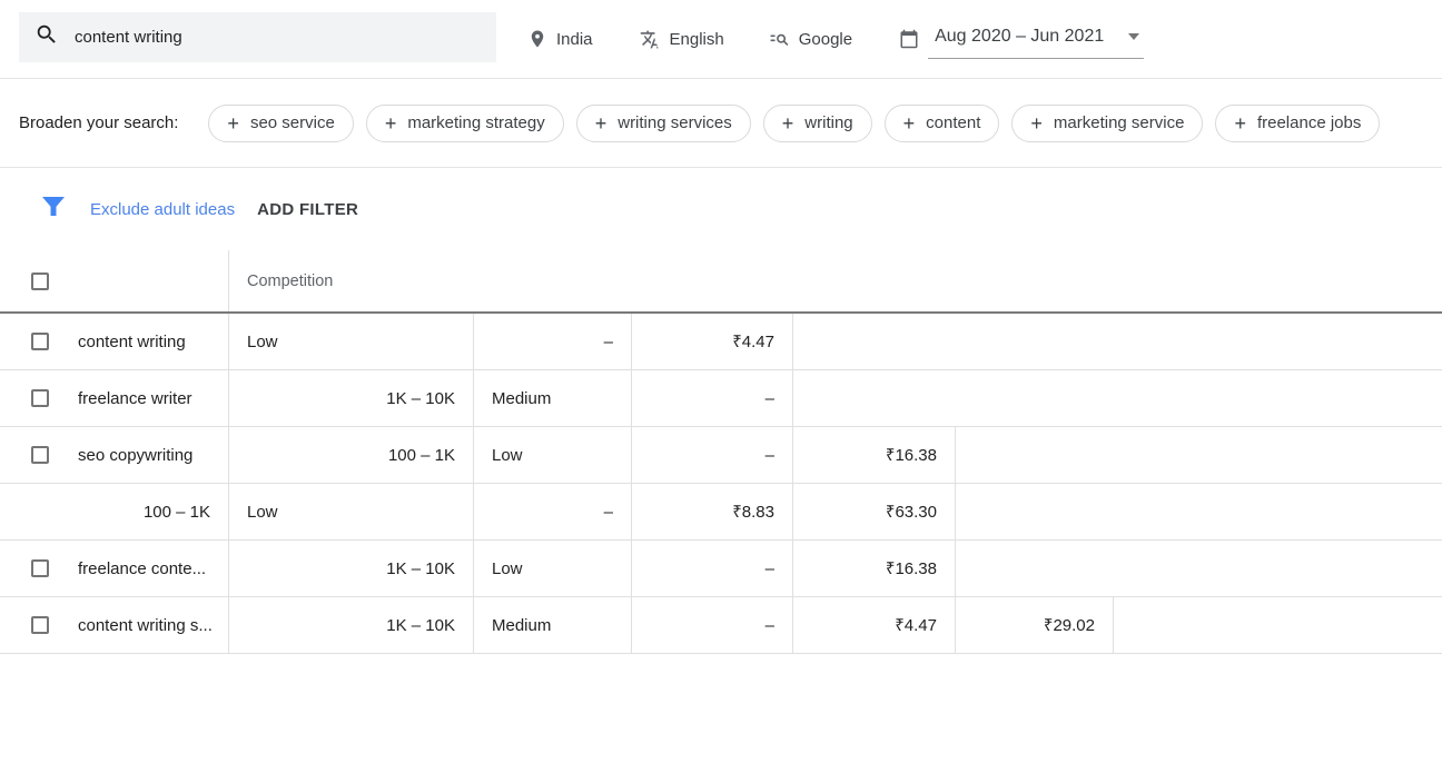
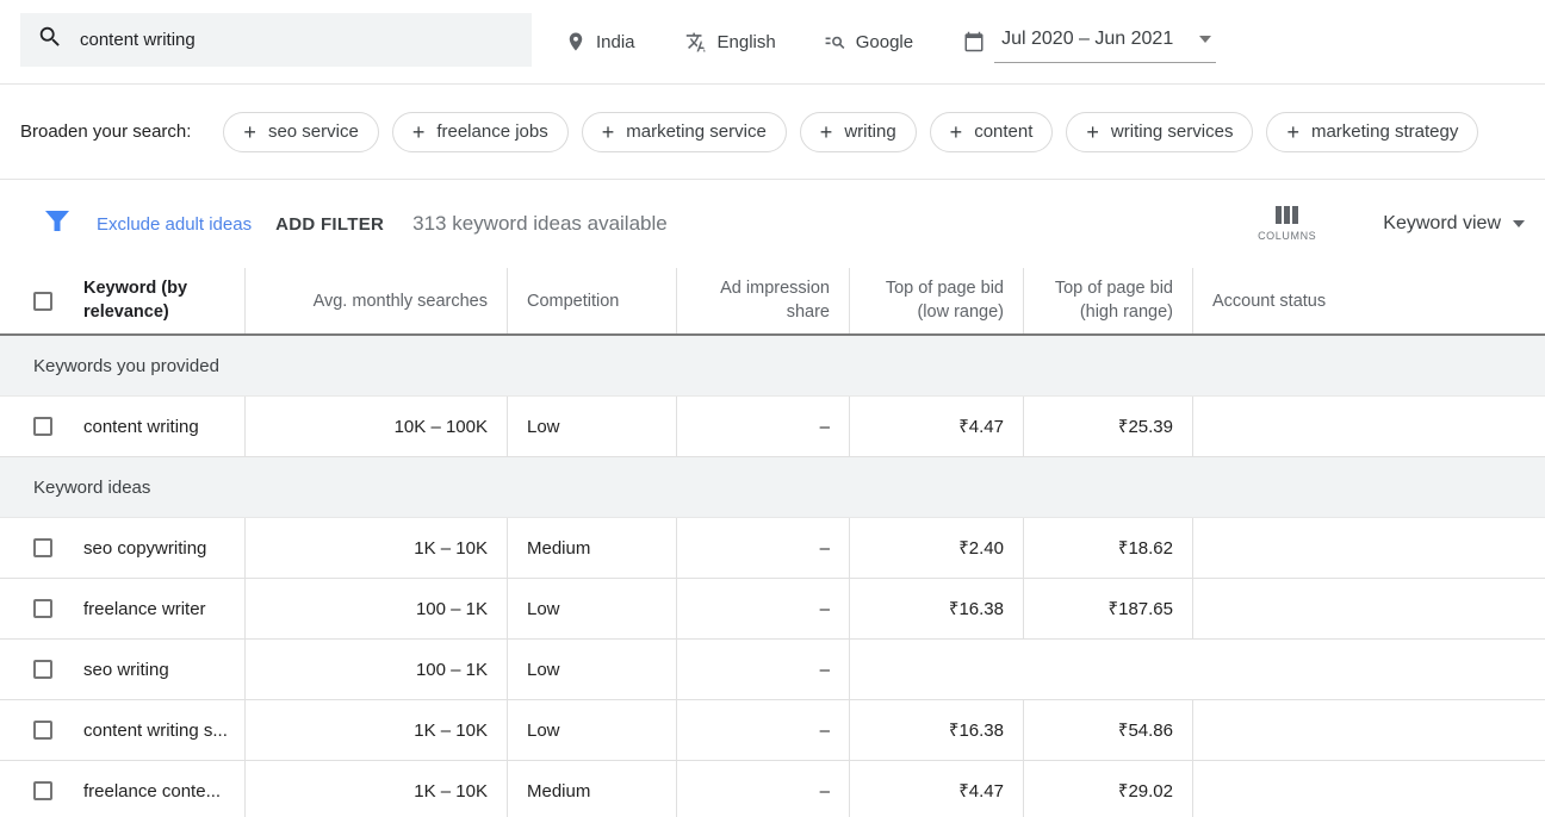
  content writing
  India
  English
  Google
- Aug 2020 – Jun 2021
+ Jul 2020 – Jun 2021
  Broaden your search:
  +
  seo service
  +
- marketing strategy
+ freelance jobs
  +
- writing services
+ marketing service
  +
  writing
  +
  content
  +
- marketing service
+ writing services
  +
- freelance jobs
+ marketing strategy
  Exclude adult ideas
  ADD FILTER
+ 313 keyword ideas available
+ COLUMNS
+ Keyword view
+ Keyword (by relevance)
+ Avg. monthly searches
  Competition
+ Ad impression share
+ Top of page bid (low range)
+ Top of page bid (high range)
+ Account status
+ Keywords you provided
  content writing
+ 10K – 100K
  Low
  –
  ₹4.47
+ ₹25.39
+ Keyword ideas
- freelance writer
+ seo copywriting
  1K – 10K
  Medium
  –
+ ₹2.40
+ ₹18.62
- seo copywriting
+ freelance writer
  100 – 1K
  Low
  –
  ₹16.38
+ ₹187.65
+ seo writing
  100 – 1K
  Low
  –
- ₹8.83
- ₹63.30
- freelance conte...
+ content writing s...
  1K – 10K
  Low
  –
  ₹16.38
+ ₹54.86
- content writing s...
+ freelance conte...
  1K – 10K
  Medium
  –
  ₹4.47
  ₹29.02
